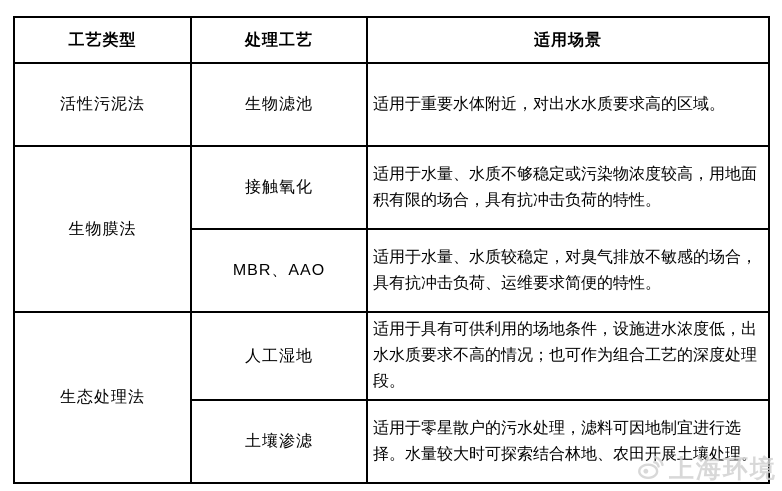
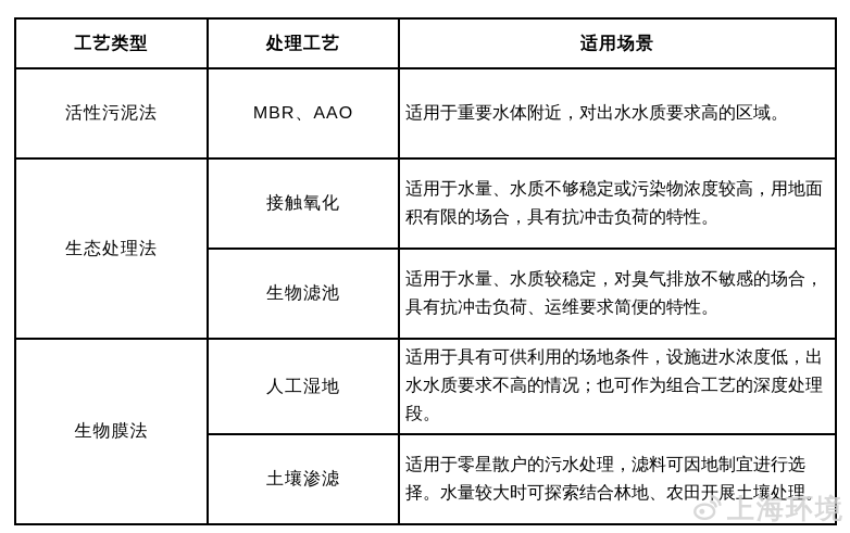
  工艺类型	处理工艺	适用场景
- 活性污泥法	生物滤池	适用于重要水体附近，对出水水质要求高的区域。
+ 活性污泥法	MBR、AAO	适用于重要水体附近，对出水水质要求高的区域。
- 生物膜法	接触氧化	适用于水量、水质不够稳定或污染物浓度较高，用地面积有限的场合，具有抗冲击负荷的特性。
+ 生态处理法	接触氧化	适用于水量、水质不够稳定或污染物浓度较高，用地面积有限的场合，具有抗冲击负荷的特性。
- MBR、AAO	适用于水量、水质较稳定，对臭气排放不敏感的场合，具有抗冲击负荷、运维要求简便的特性。
+ 生物滤池	适用于水量、水质较稳定，对臭气排放不敏感的场合，具有抗冲击负荷、运维要求简便的特性。
- 生态处理法	人工湿地	适用于具有可供利用的场地条件，设施进水浓度低，出水水质要求不高的情况；也可作为组合工艺的深度处理段。
+ 生物膜法	人工湿地	适用于具有可供利用的场地条件，设施进水浓度低，出水水质要求不高的情况；也可作为组合工艺的深度处理段。
  土壤渗滤	适用于零星散户的污水处理，滤料可因地制宜进行选择。水量较大时可探索结合林地、农田开展土壤处理。
  上海环境
